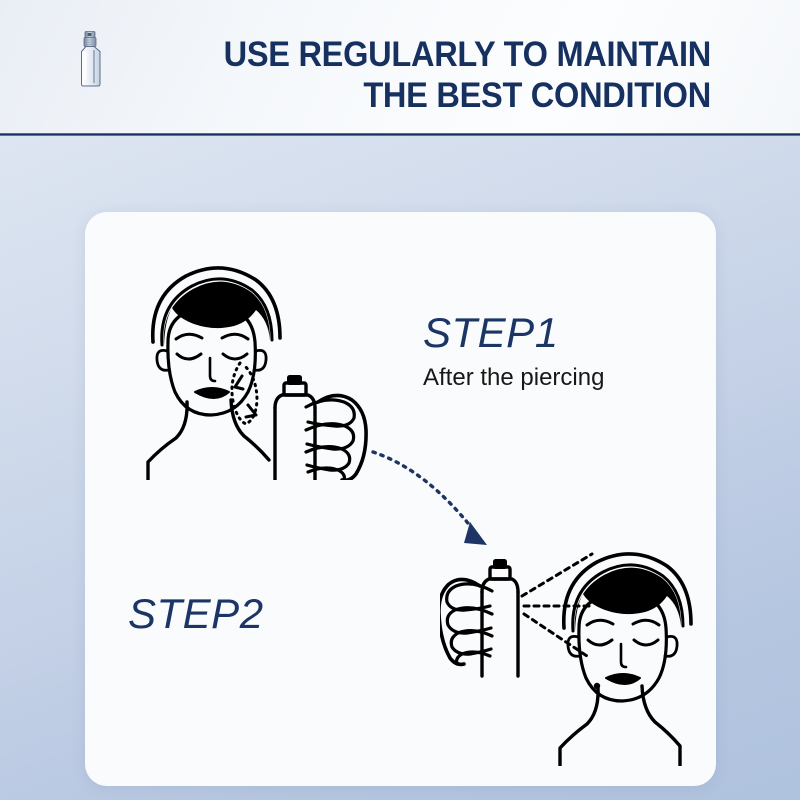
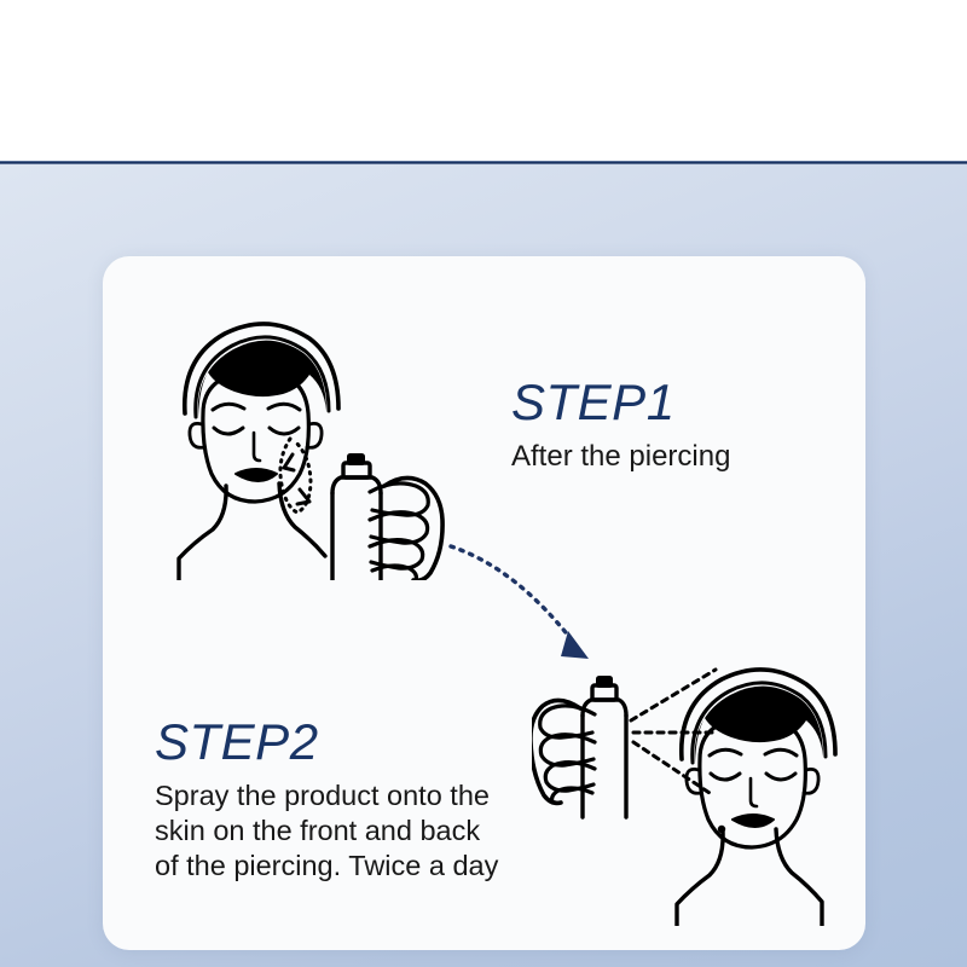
- USE REGULARLY TO MAINTAIN
- THE BEST CONDITION
  STEP1
  After the piercing
  STEP2
+ Spray the product onto the
+ skin on the front and back
+ of the piercing. Twice a day
